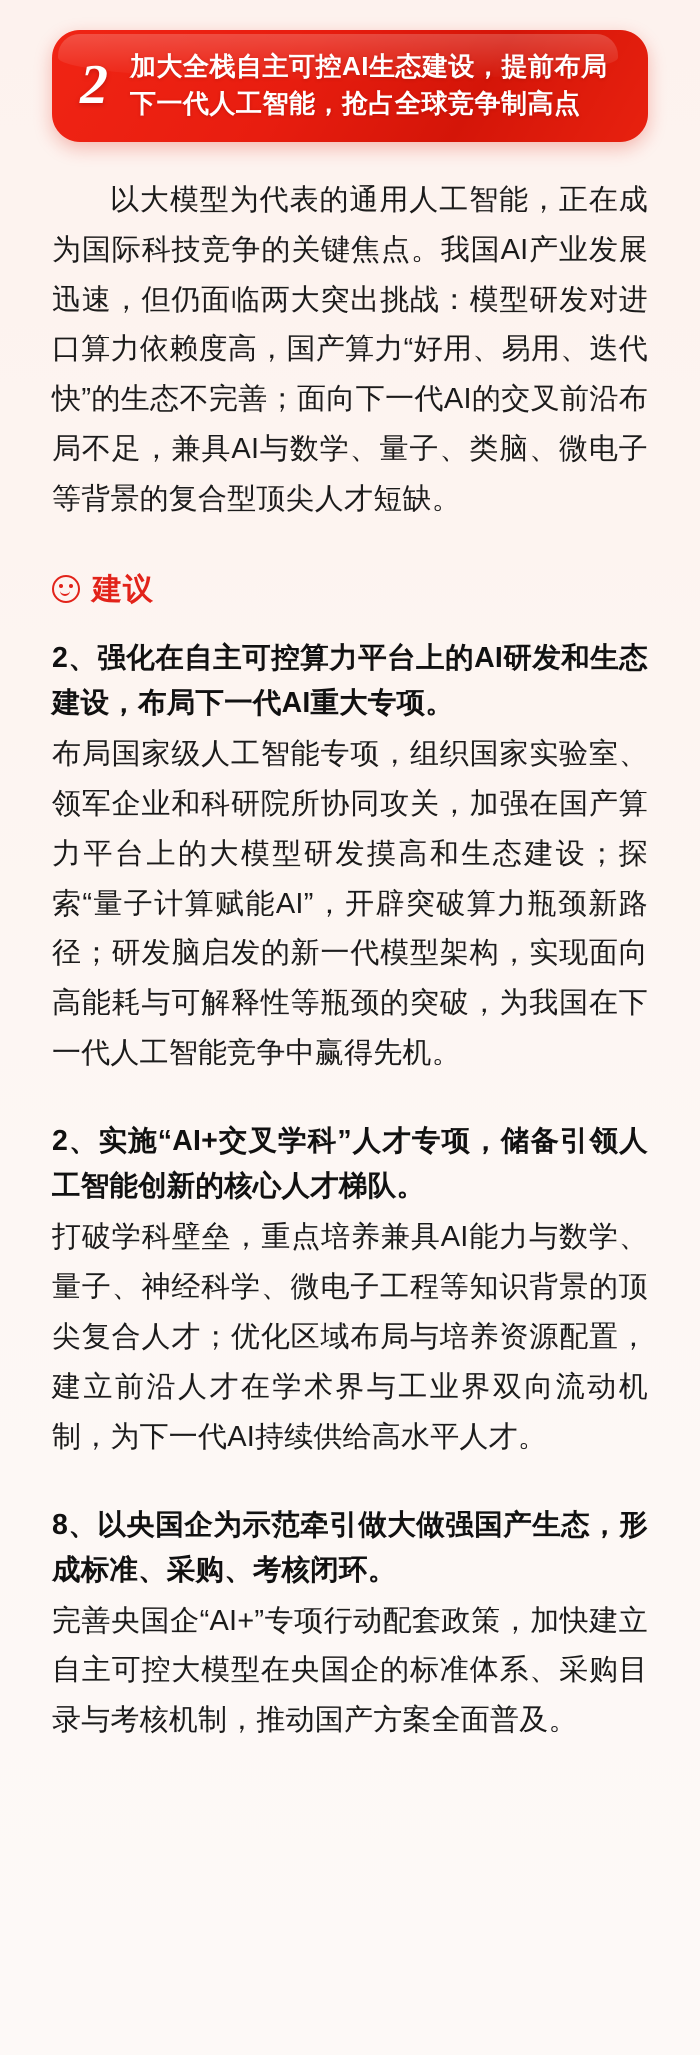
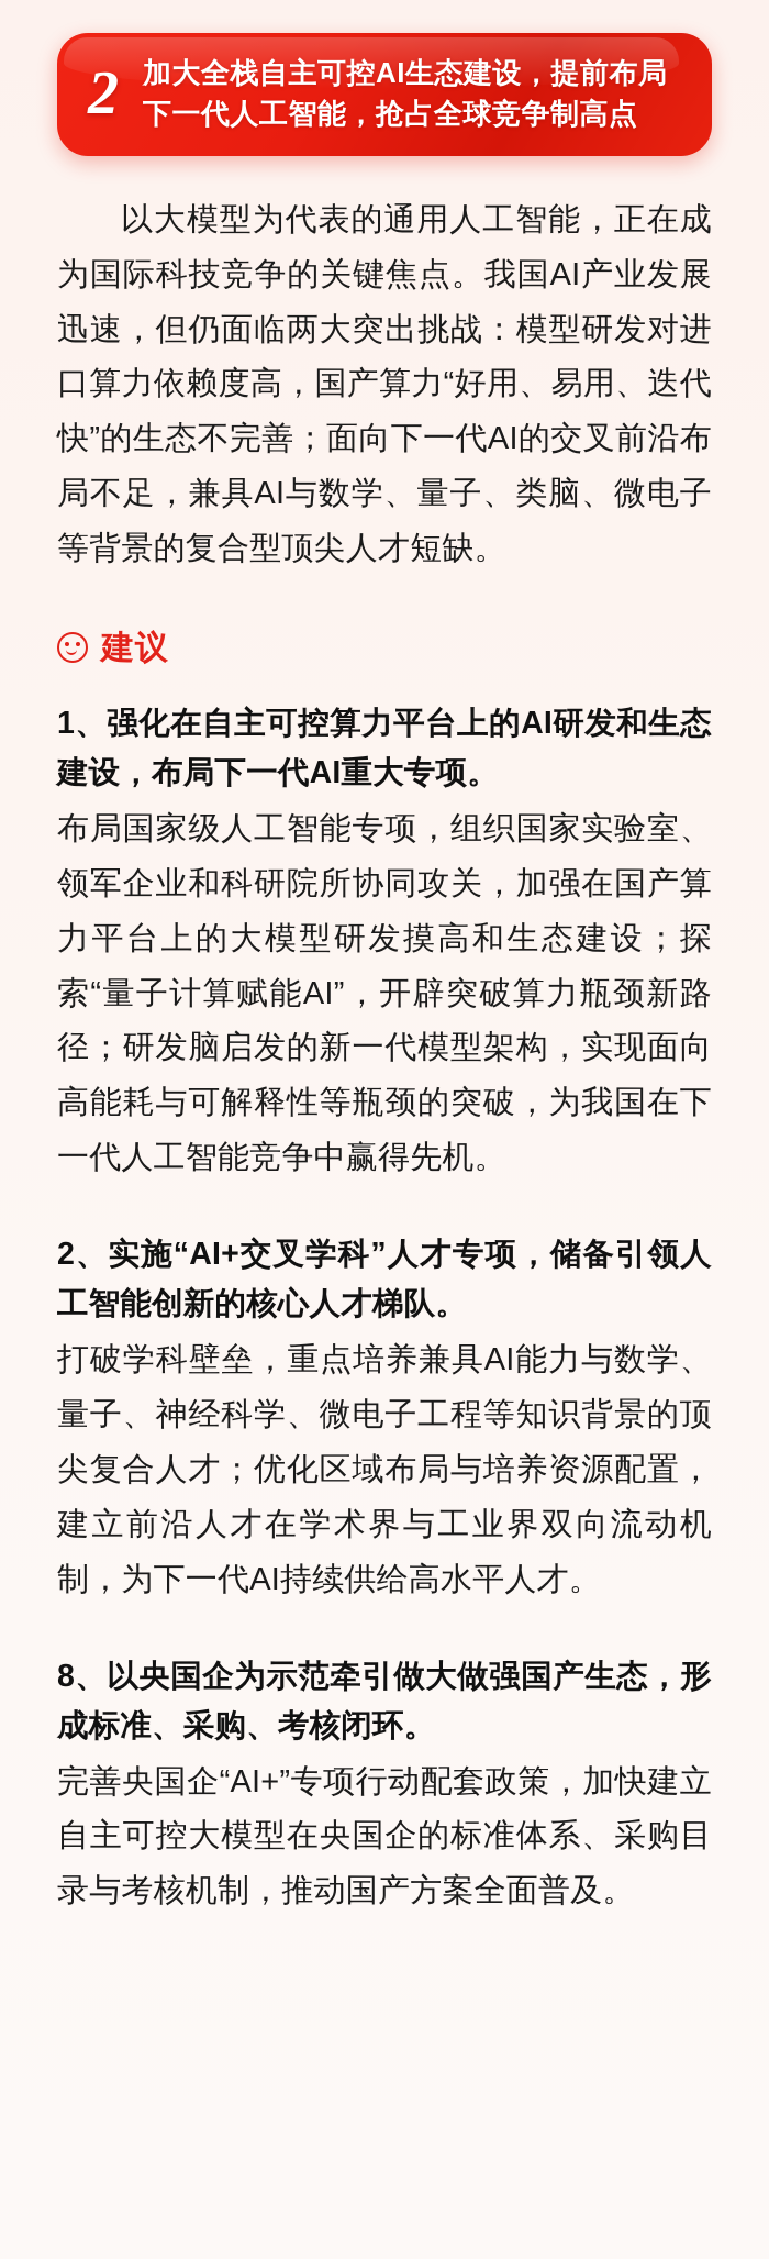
  2
  加大全栈自主可控AI生态建设，提前布局下一代人工智能，抢占全球竞争制高点
  以大模型为代表的通用人工智能，正在成为国际科技竞争的关键焦点。我国AI产业发展迅速，但仍面临两大突出挑战：模型研发对进口算力依赖度高，国产算力“好用、易用、迭代快”的生态不完善；面向下一代AI的交叉前沿布局不足，兼具AI与数学、量子、类脑、微电子等背景的复合型顶尖人才短缺。
  建议
- 2、强化在自主可控算力平台上的AI研发和生态建设，布局下一代AI重大专项。
+ 1、强化在自主可控算力平台上的AI研发和生态建设，布局下一代AI重大专项。
  布局国家级人工智能专项，组织国家实验室、领军企业和科研院所协同攻关，加强在国产算力平台上的大模型研发摸高和生态建设；探索“量子计算赋能AI”，开辟突破算力瓶颈新路径；研发脑启发的新一代模型架构，实现面向高能耗与可解释性等瓶颈的突破，为我国在下一代人工智能竞争中赢得先机。
  2、实施“AI+交叉学科”人才专项，储备引领人工智能创新的核心人才梯队。
  打破学科壁垒，重点培养兼具AI能力与数学、量子、神经科学、微电子工程等知识背景的顶尖复合人才；优化区域布局与培养资源配置，建立前沿人才在学术界与工业界双向流动机制，为下一代AI持续供给高水平人才。
  8、以央国企为示范牵引做大做强国产生态，形成标准、采购、考核闭环。
  完善央国企“AI+”专项行动配套政策，加快建立自主可控大模型在央国企的标准体系、采购目录与考核机制，推动国产方案全面普及。
